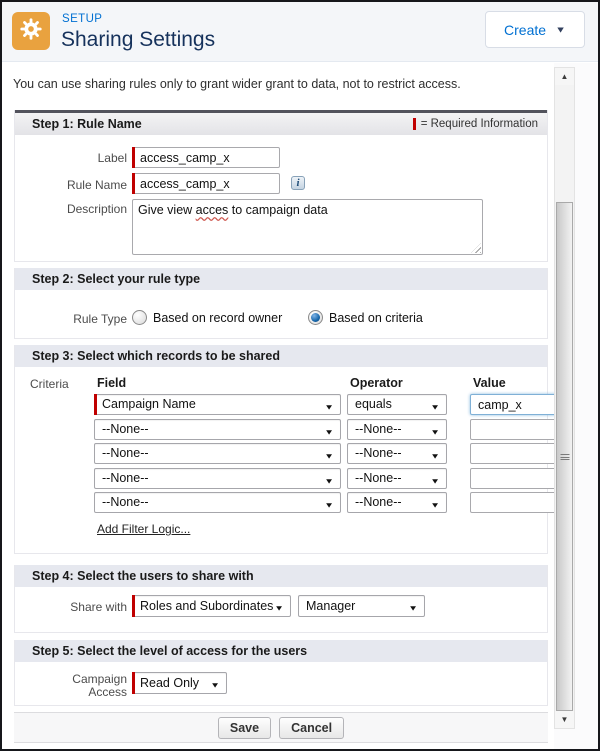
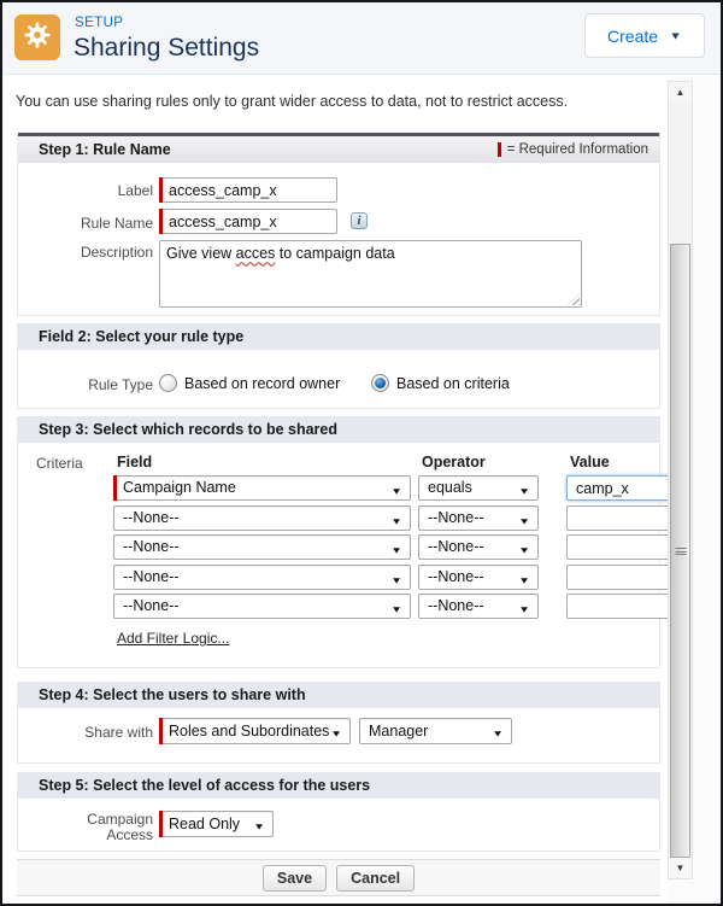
  SETUP
  Sharing Settings
  Create
  ▼
- You can use sharing rules only to grant wider grant to data, not to restrict access.
+ You can use sharing rules only to grant wider access to data, not to restrict access.
  Step 1: Rule Name
  = Required Information
  Label
  access_camp_x
  Rule Name
  access_camp_x
  i
  Description
  Give view acces to campaign data
- Step 2: Select your rule type
+ Field 2: Select your rule type
  Rule Type
  Based on record owner
  Based on criteria
  Step 3: Select which records to be shared
  Criteria
  Field
  Operator
  Value
  Campaign Name
  ▼
  equals
  ▼
  camp_x
  --None--
  ▼
  --None--
  ▼
  --None--
  ▼
  --None--
  ▼
  --None--
  ▼
  --None--
  ▼
  --None--
  ▼
  --None--
  ▼
  Add Filter Logic...
  Step 4: Select the users to share with
  Share with
  Roles and Subordinates
  ▼
  Manager
  ▼
  Step 5: Select the level of access for the users
  Campaign Access
  Read Only
  ▼
  Save
  Cancel
  ▲
  ▼
